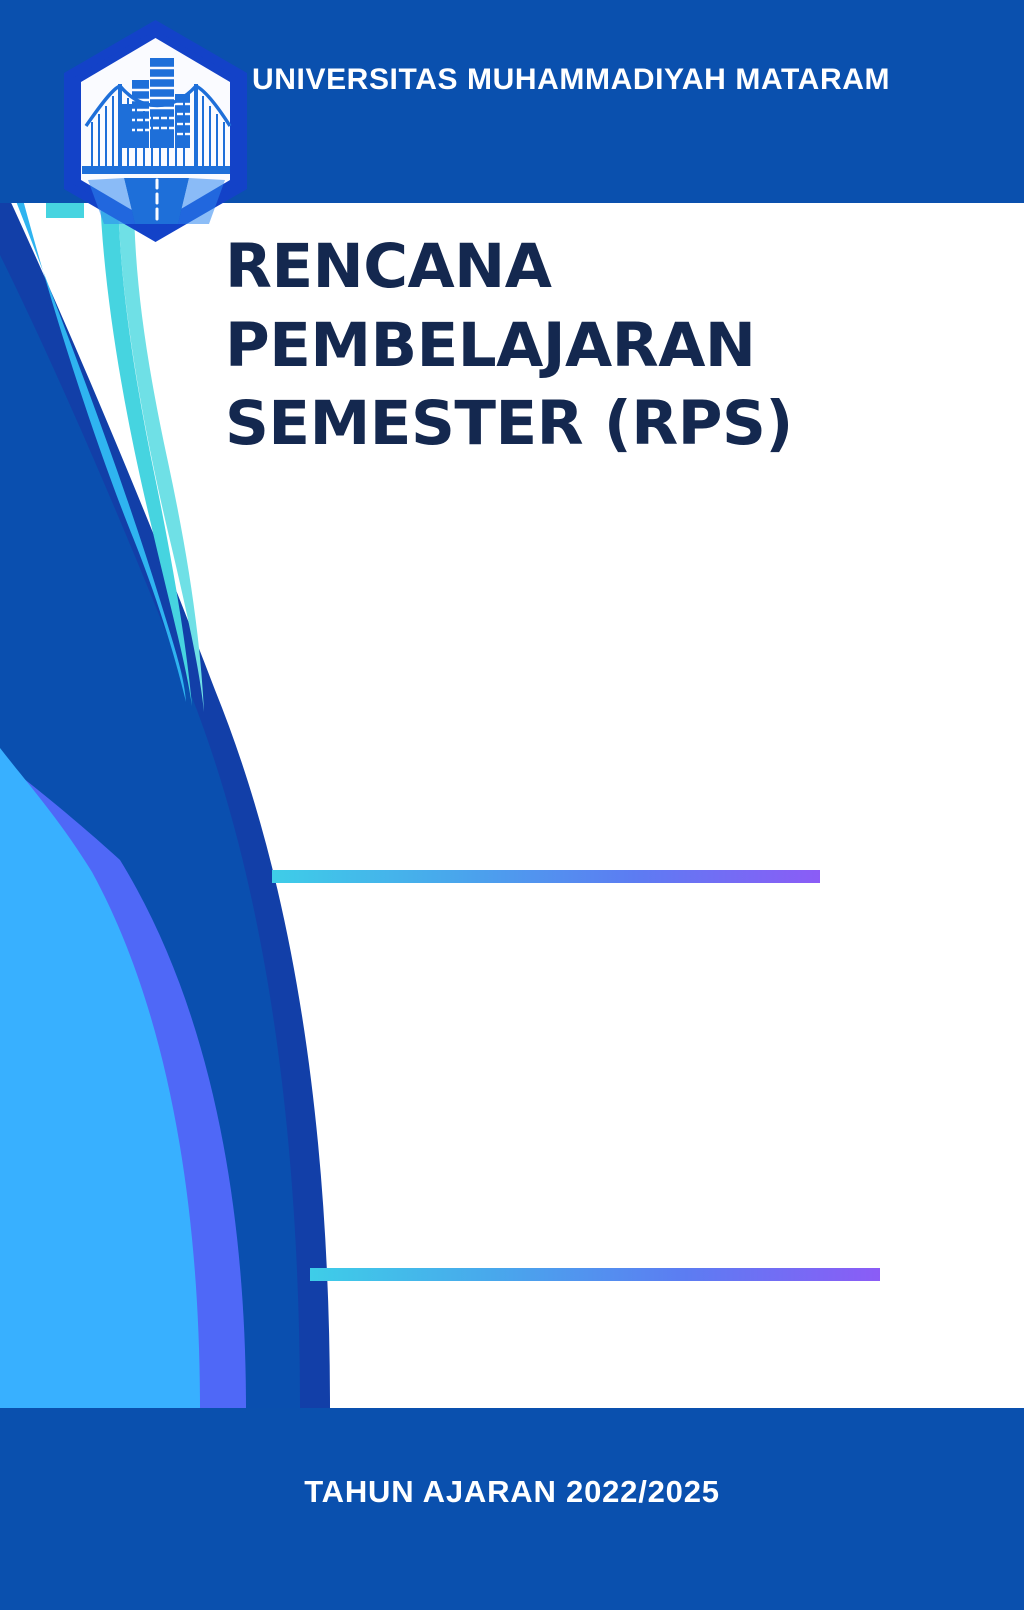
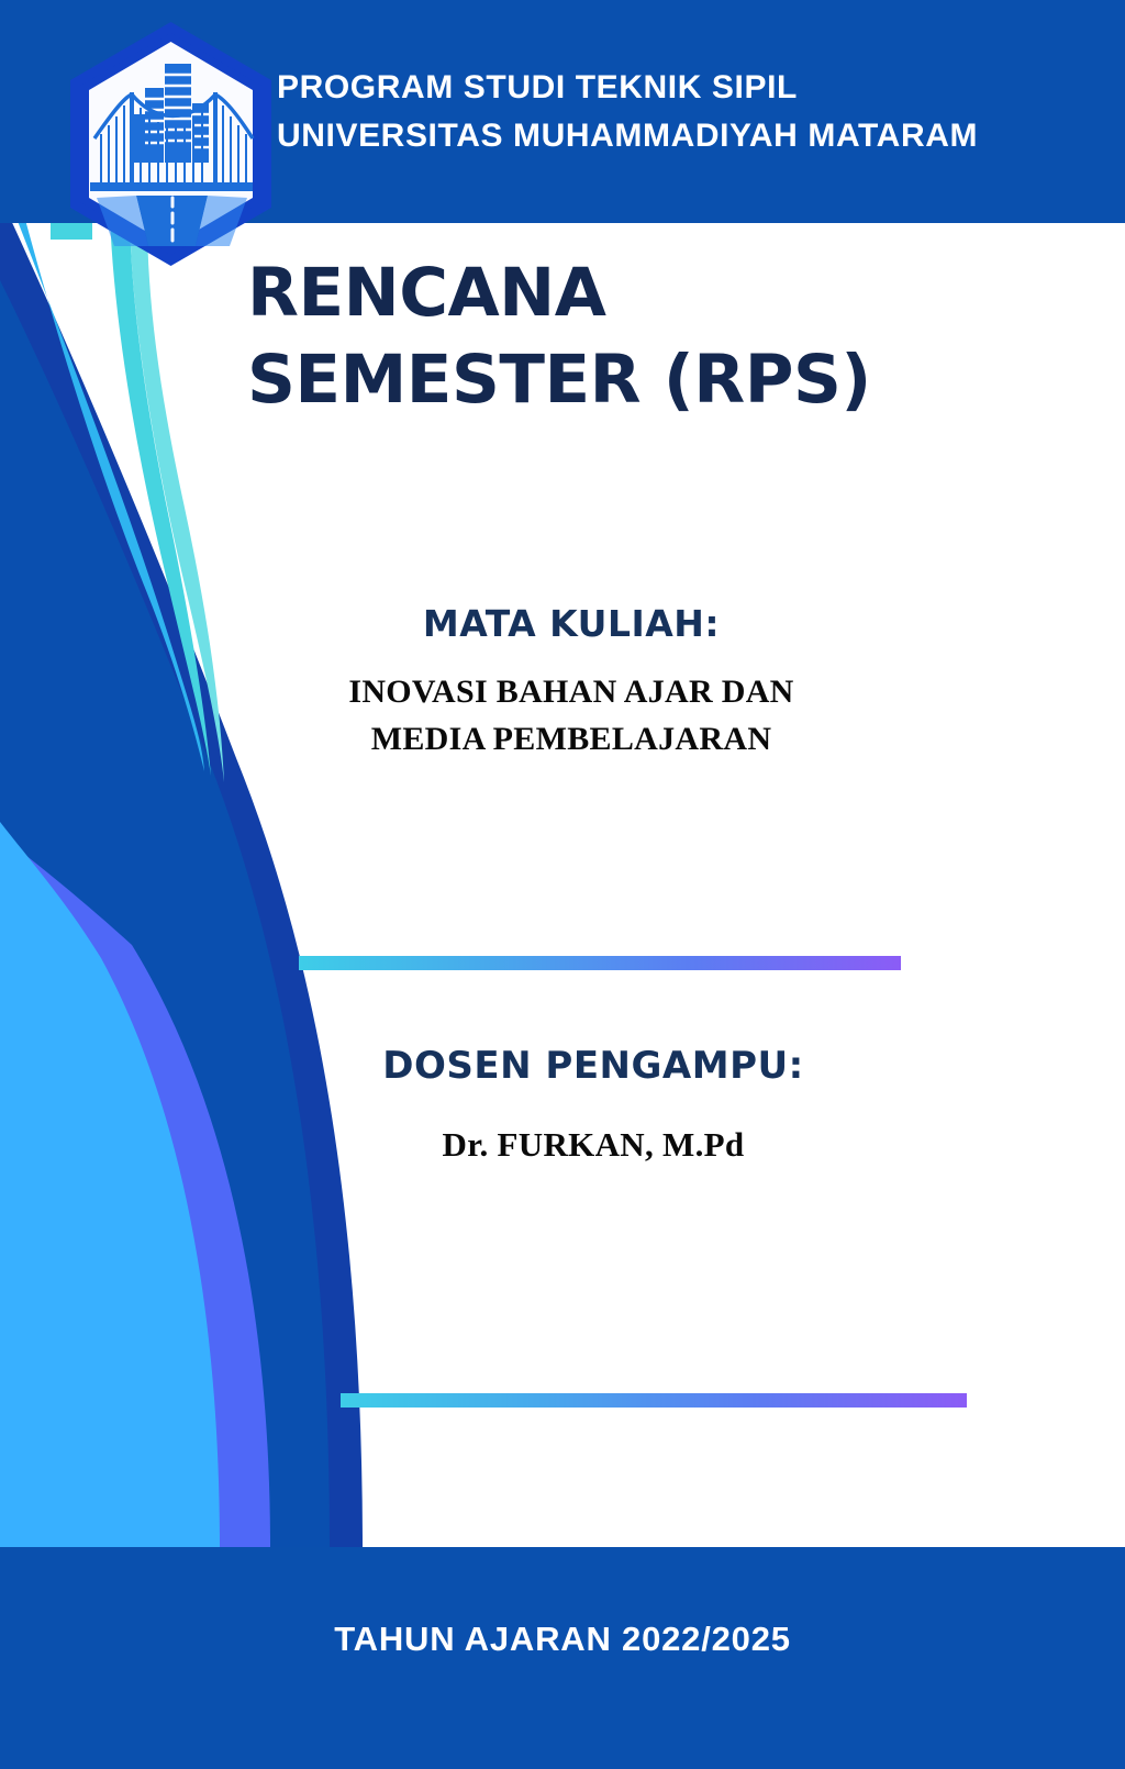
+ PROGRAM STUDI TEKNIK SIPIL
  UNIVERSITAS MUHAMMADIYAH MATARAM
  RENCANA
- PEMBELAJARAN
  SEMESTER (RPS)
+ MATA KULIAH:
+ INOVASI BAHAN AJAR DAN
+ MEDIA PEMBELAJARAN
+ DOSEN PENGAMPU:
+ Dr. FURKAN, M.Pd
  TAHUN AJARAN 2022/2025
